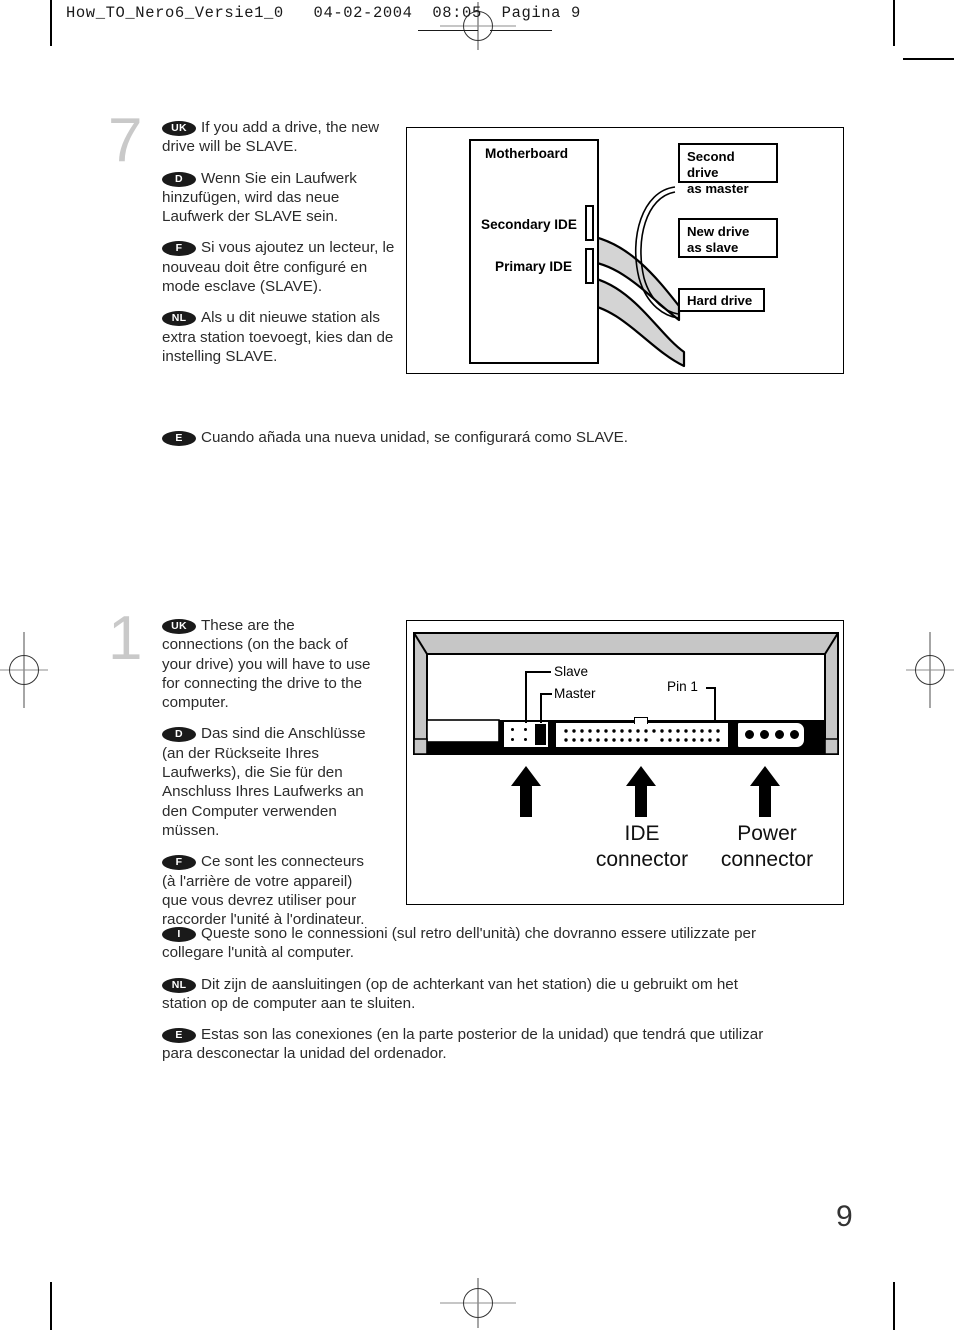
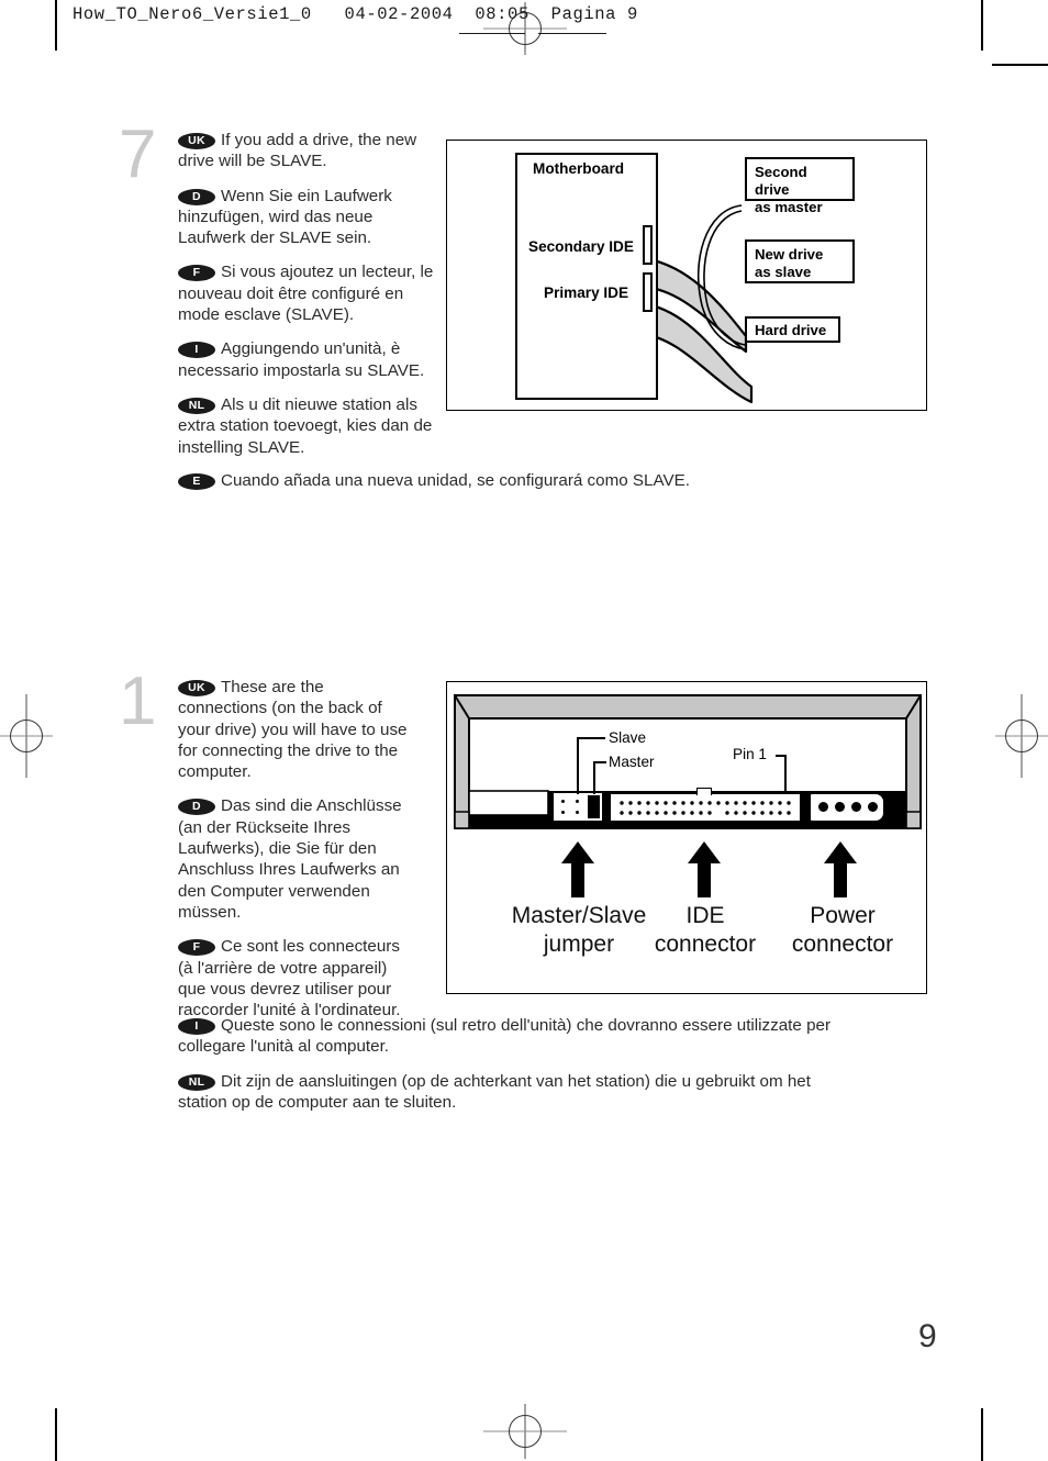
  How_TO_Nero6_Versie1_0 04-02-2004 08:05 Pagina 9
  7
  UK If you add a drive, the new drive will be SLAVE.
  D Wenn Sie ein Laufwerk hinzufügen, wird das neue Laufwerk der SLAVE sein.
  F Si vous ajoutez un lecteur, le nouveau doit être configuré en mode esclave (SLAVE).
+ I Aggiungendo un'unità, è necessario impostarla su SLAVE.
  NL Als u dit nieuwe station als extra station toevoegt, kies dan de instelling SLAVE.
  E Cuando añada una nueva unidad, se configurará como SLAVE.
  Motherboard
  Secondary IDE
  Primary IDE
  Second drive
  as master
  New drive
  as slave
  Hard drive
  1
  UK These are the connections (on the back of your drive) you will have to use for connecting the drive to the computer.
  D Das sind die Anschlüsse (an der Rückseite Ihres Laufwerks), die Sie für den Anschluss Ihres Laufwerks an den Computer verwenden müssen.
  F Ce sont les connecteurs (à l'arrière de votre appareil) que vous devrez utiliser pour raccorder l'unité à l'ordinateur.
  I Queste sono le connessioni (sul retro dell'unità) che dovranno essere utilizzate per collegare l'unità al computer.
  NL Dit zijn de aansluitingen (op de achterkant van het station) die u gebruikt om het station op de computer aan te sluiten.
- E Estas son las conexiones (en la parte posterior de la unidad) que tendrá que utilizar para desconectar la unidad del ordenador.
  Slave
  Master
  Pin 1
+ Master/Slave
+ jumper
  IDE
  connector
  Power
  connector
  9
